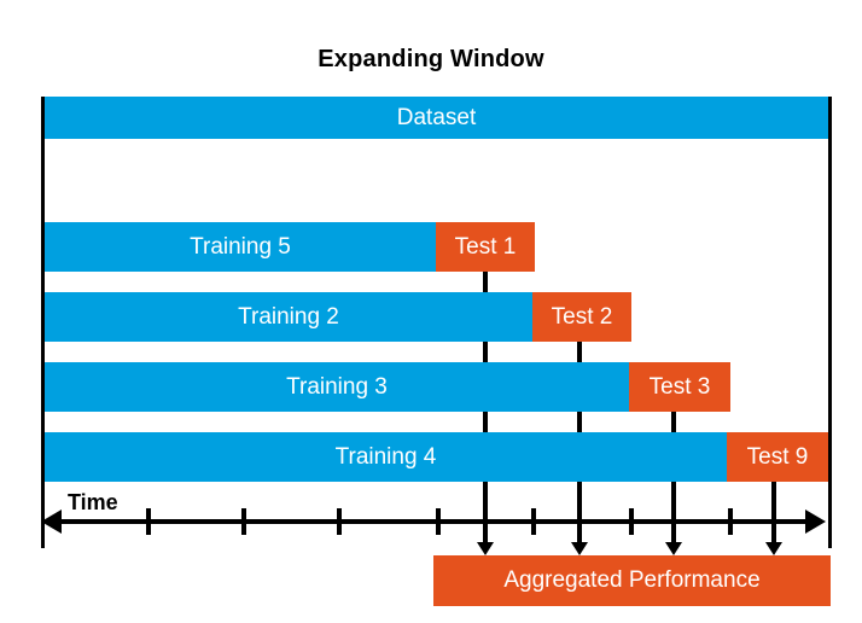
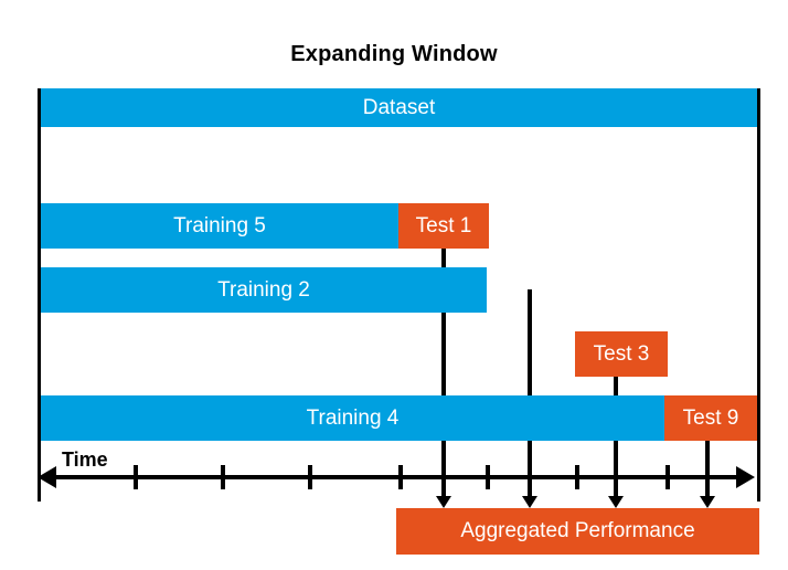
  Expanding Window
  Dataset
  Training 5
  Test 1
  Training 2
- Test 2
- Training 3
  Test 3
  Training 4
  Test 9
  Time
  Aggregated Performance
